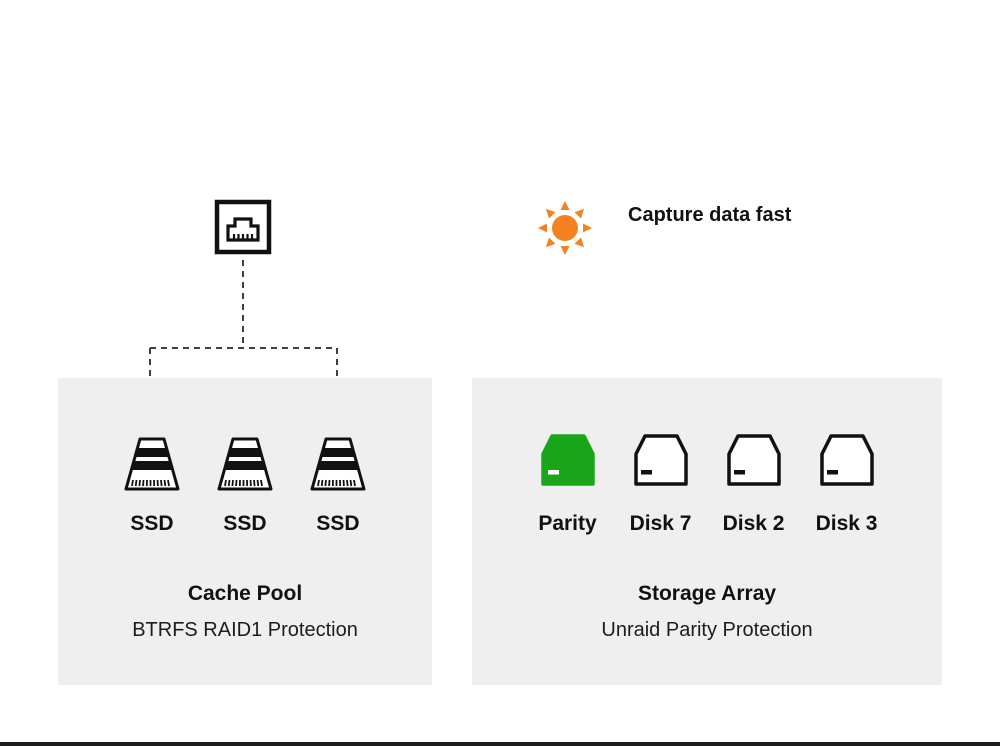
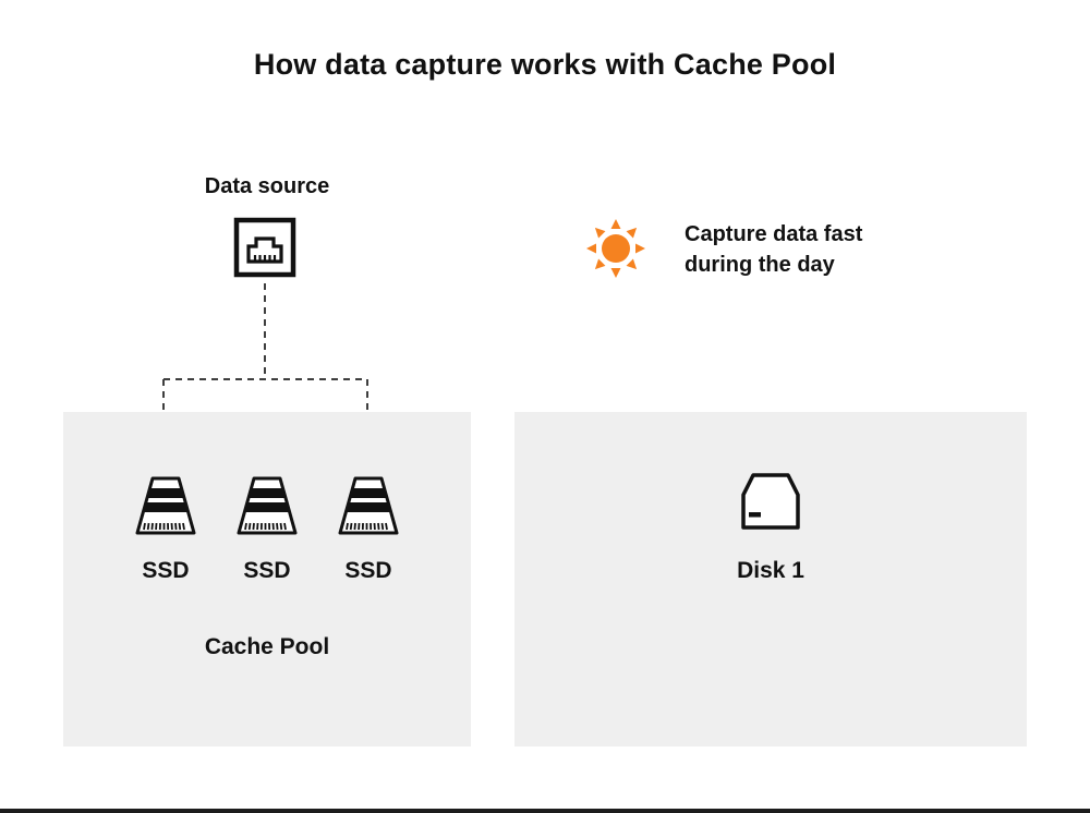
+ How data capture works with Cache Pool
+ Data source
  Capture data fast
+ during the day
  SSD
  SSD
  SSD
  Cache Pool
- BTRFS RAID1 Protection
- Parity
- Disk 7
+ Disk 1
- Disk 2
- Disk 3
- Storage Array
- Unraid Parity Protection
